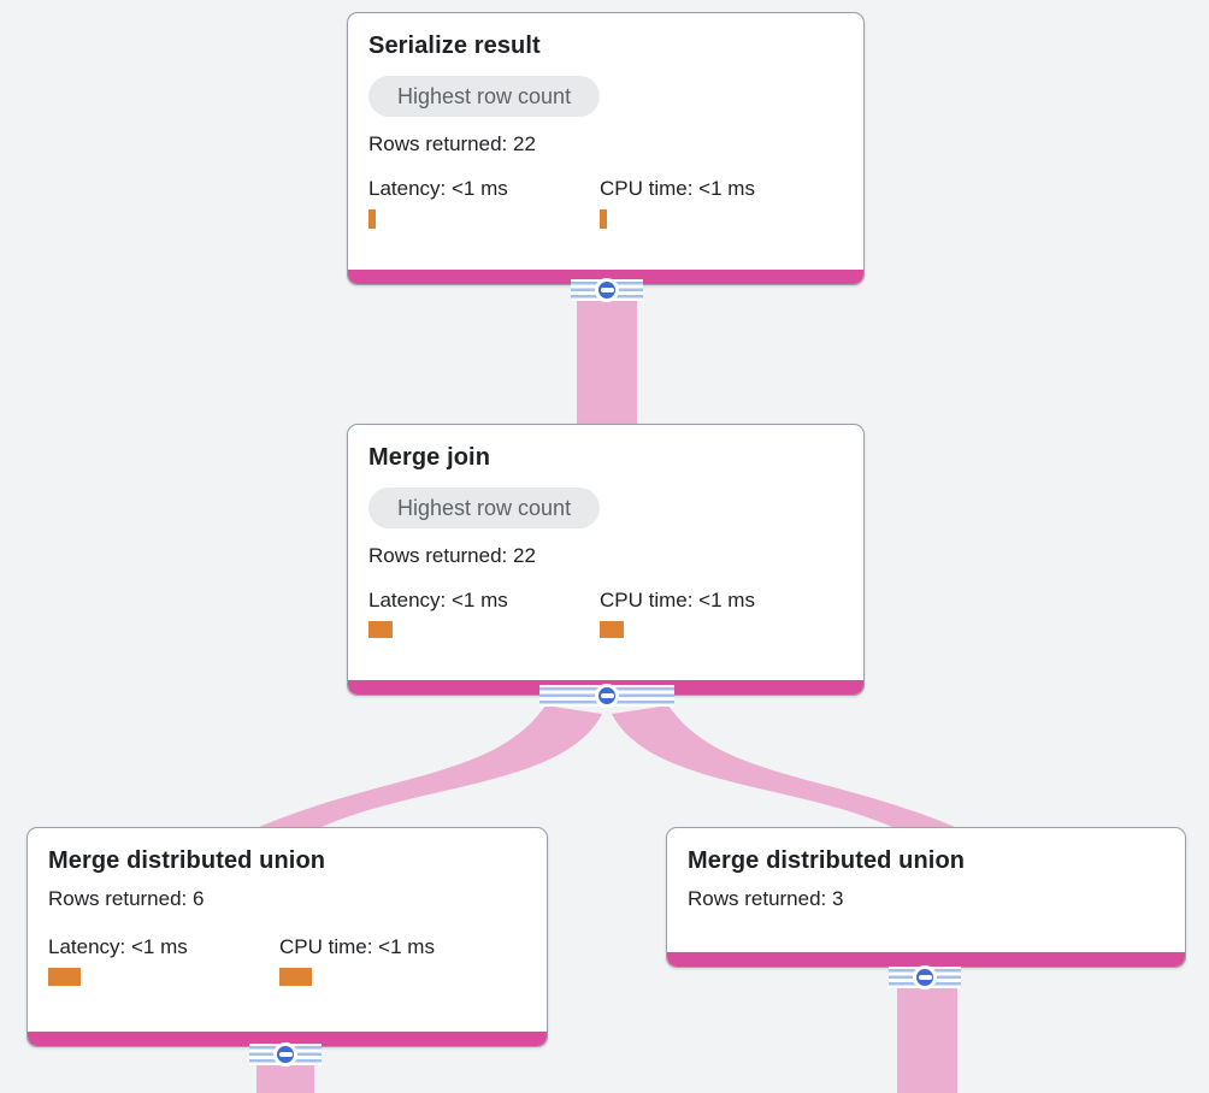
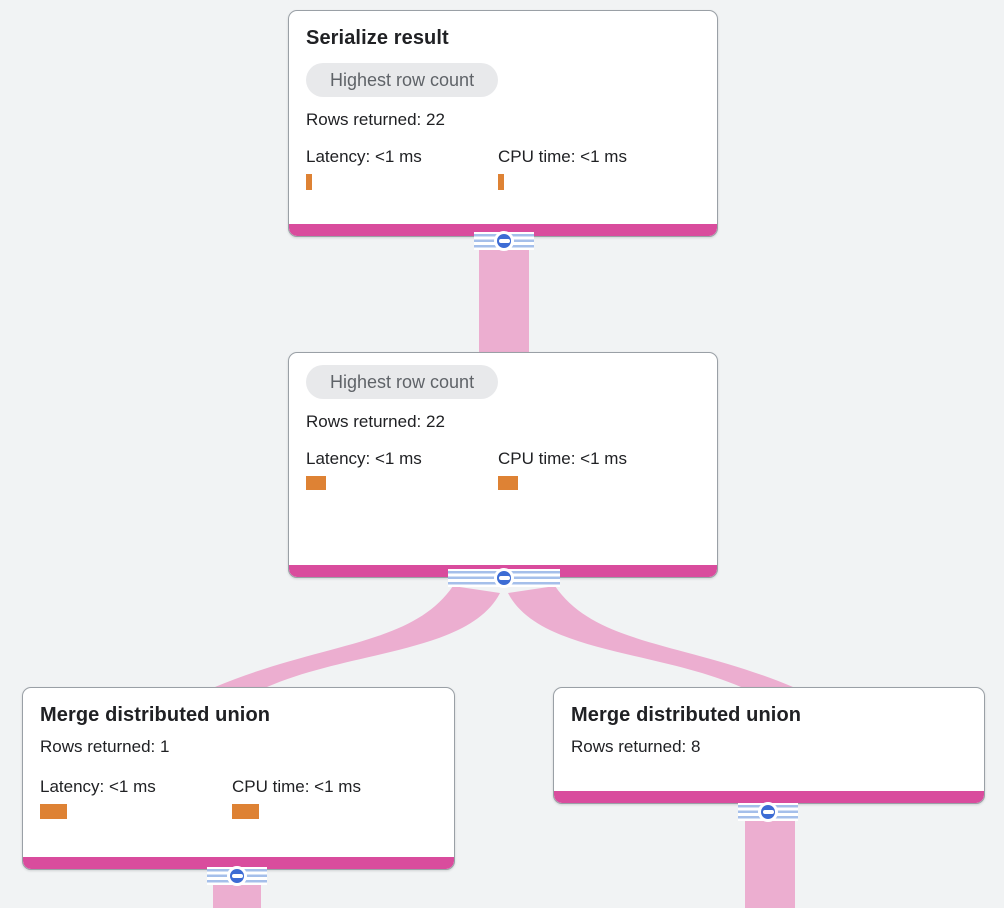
  Serialize result
  Highest row count
  Rows returned: 22
  Latency: <1 ms
  CPU time: <1 ms
- Merge join
  Highest row count
  Rows returned: 22
  Latency: <1 ms
  CPU time: <1 ms
  Merge distributed union
- Rows returned: 6
+ Rows returned: 1
  Latency: <1 ms
  CPU time: <1 ms
  Merge distributed union
- Rows returned: 3
+ Rows returned: 8
